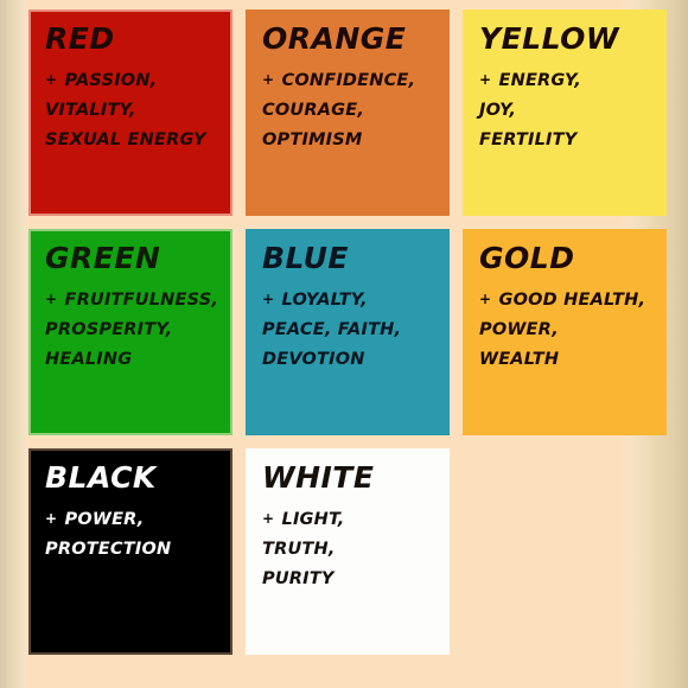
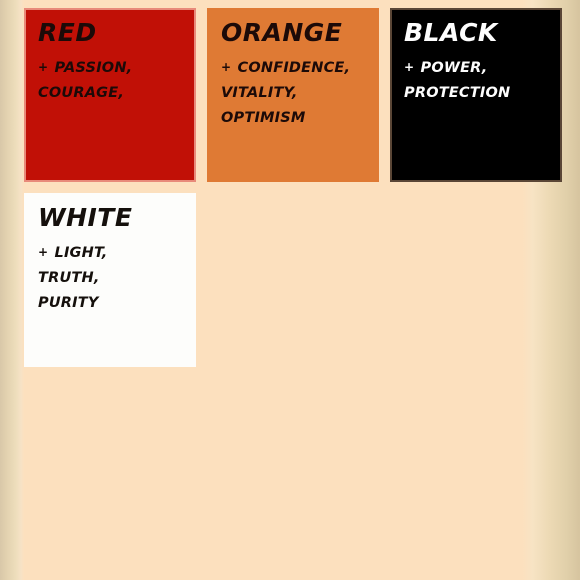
  RED
  + PASSION,
- VITALITY,
+ COURAGE,
- SEXUAL ENERGY
  ORANGE
  + CONFIDENCE,
- COURAGE,
+ VITALITY,
  OPTIMISM
- YELLOW
- + ENERGY,
- JOY,
- FERTILITY
- GREEN
- + FRUITFULNESS,
- PROSPERITY,
- HEALING
- BLUE
- + LOYALTY,
- PEACE, FAITH,
- DEVOTION
- GOLD
- + GOOD HEALTH,
- POWER,
- WEALTH
  BLACK
  + POWER,
  PROTECTION
  WHITE
  + LIGHT,
  TRUTH,
  PURITY
